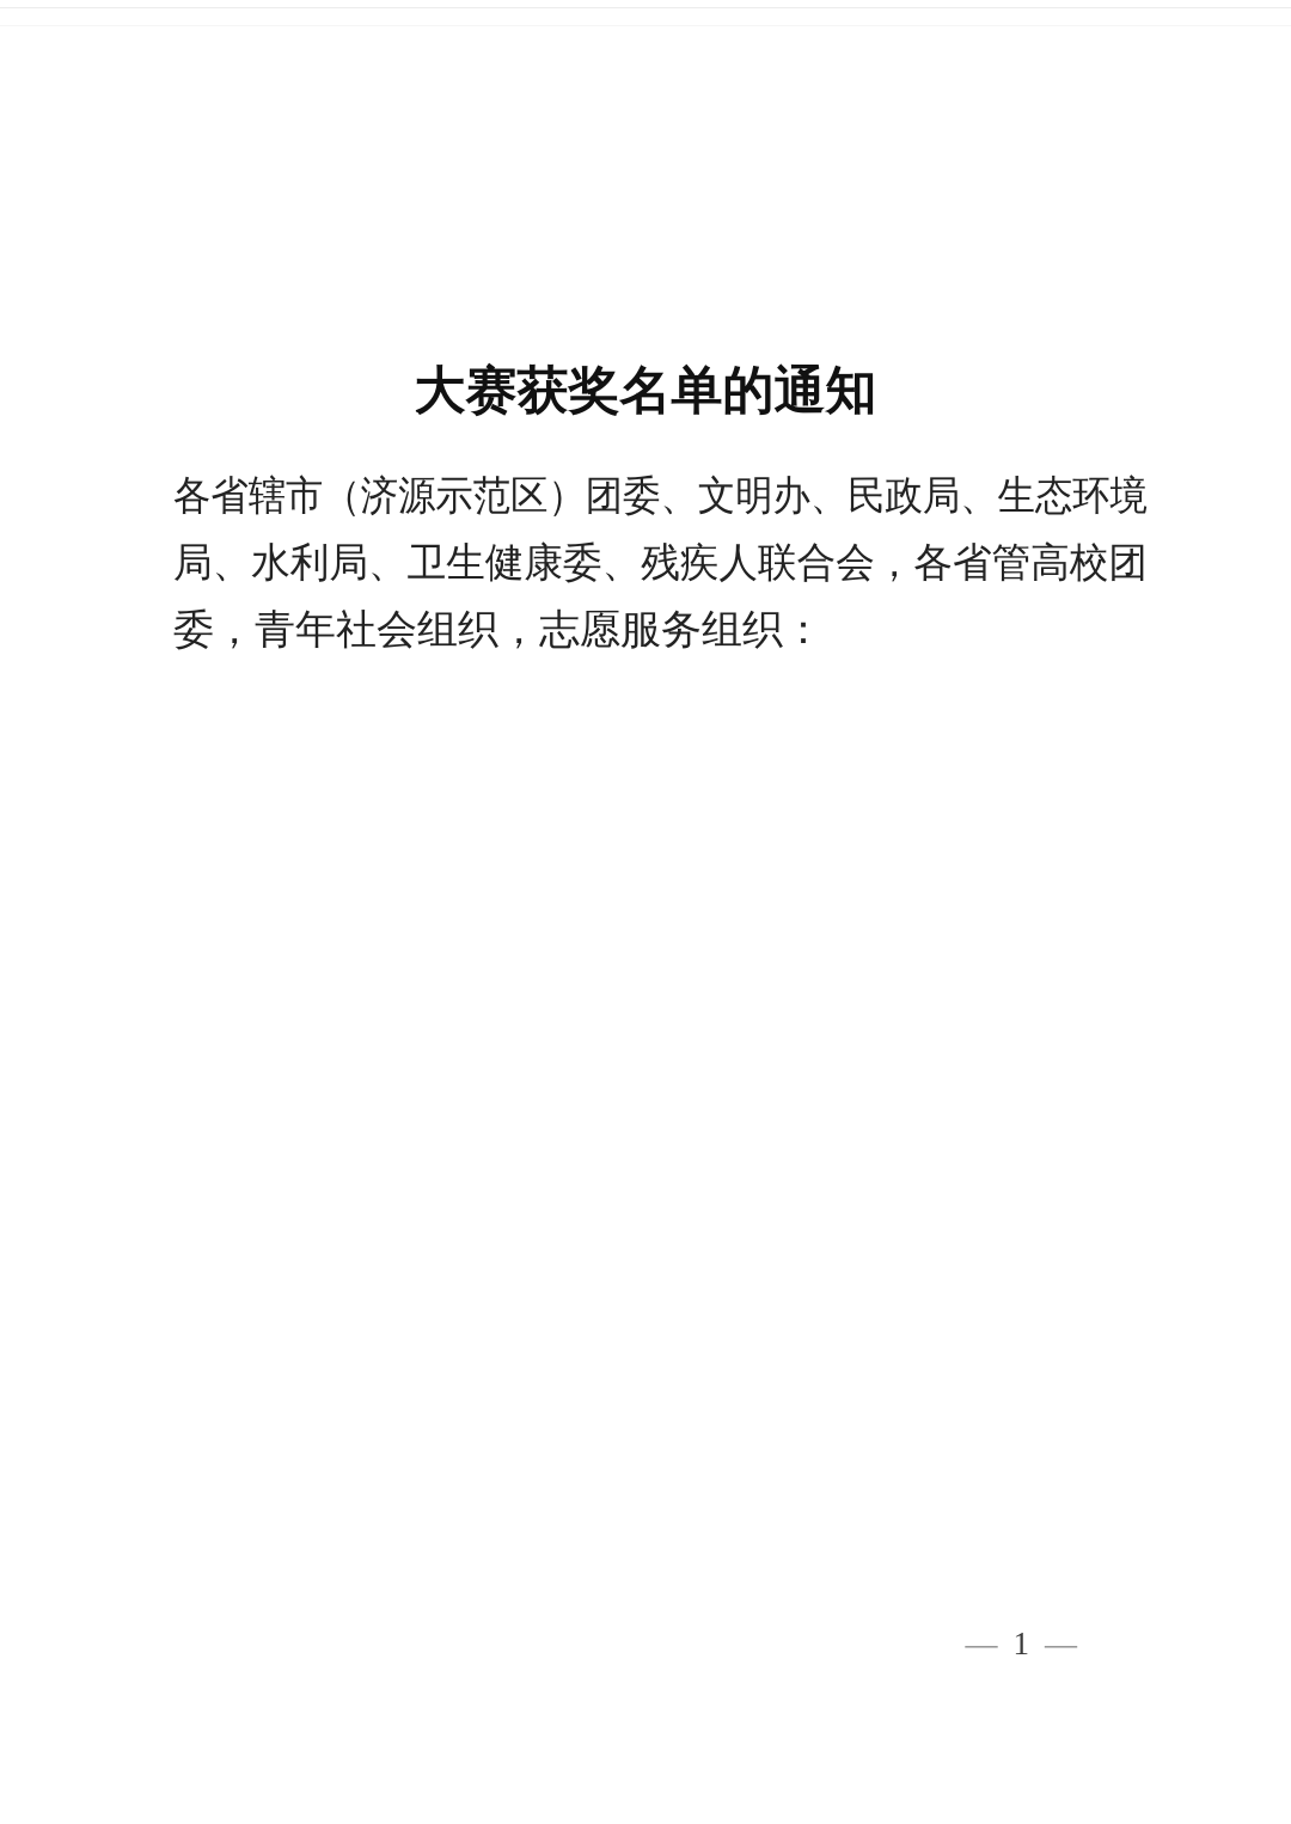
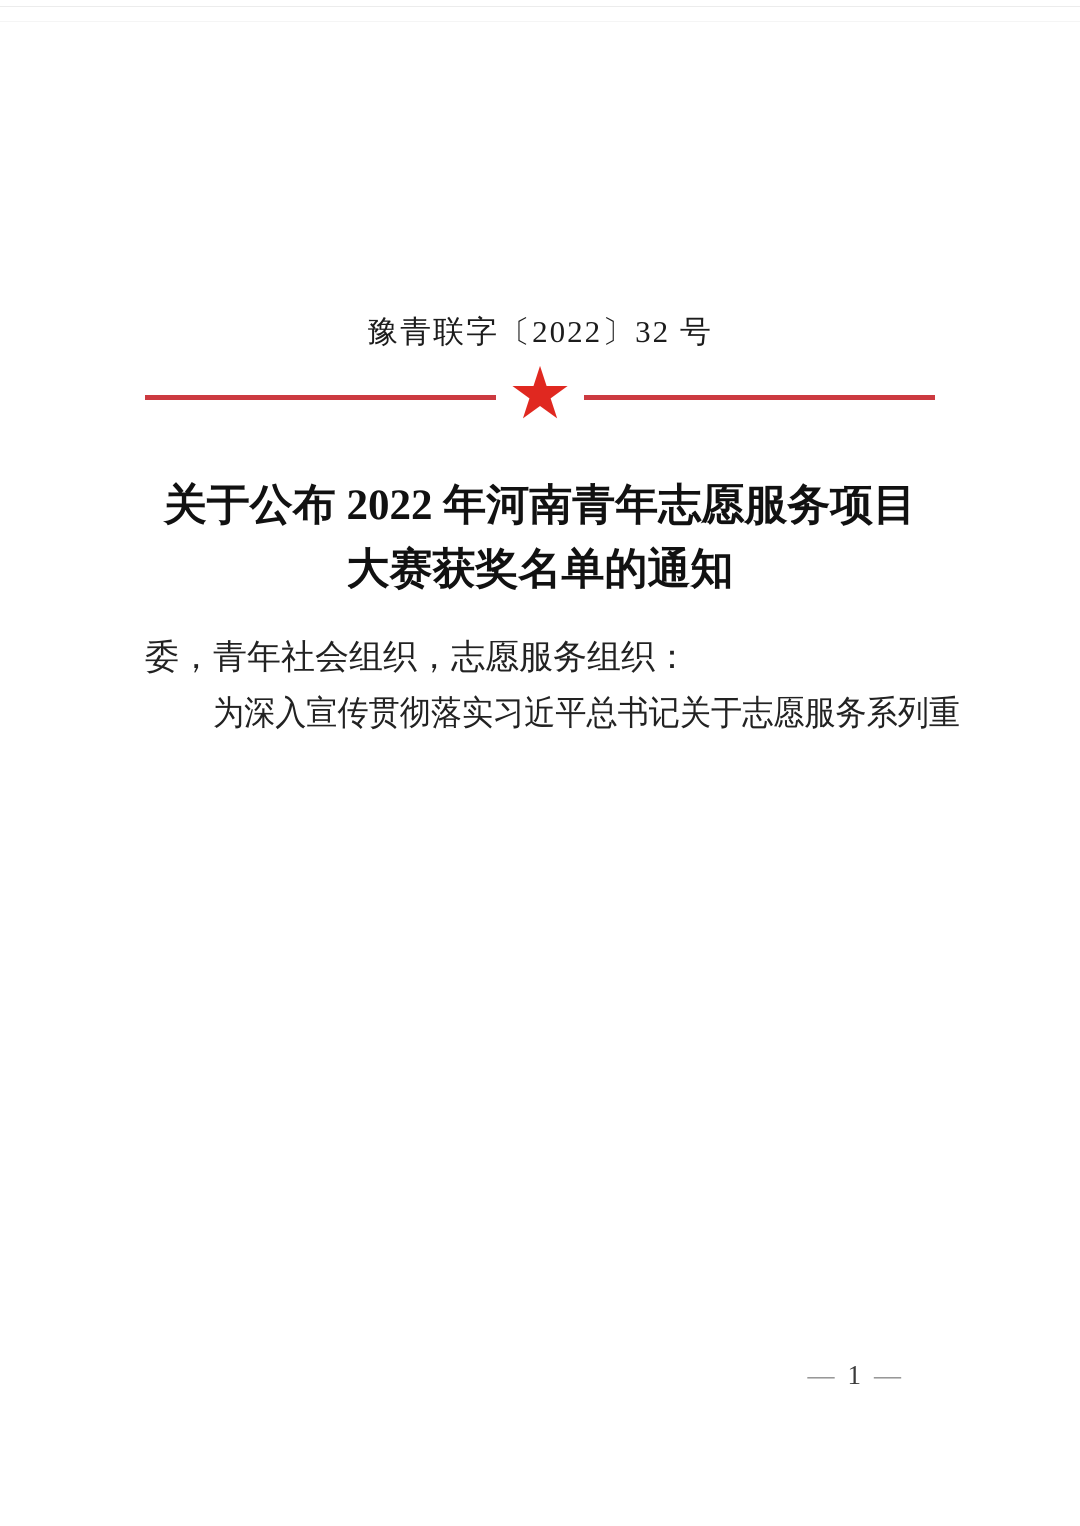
+ 豫青联字〔2022〕32 号
+ ★
+ 关于公布 2022 年河南青年志愿服务项目
  大赛获奖名单的通知
- 各省辖市（济源示范区）团委、文明办、民政局、生态环境
- 局、水利局、卫生健康委、残疾人联合会，各省管高校团
  委，青年社会组织，志愿服务组织：
+ 为深入宣传贯彻落实习近平总书记关于志愿服务系列重
  — 1 —
